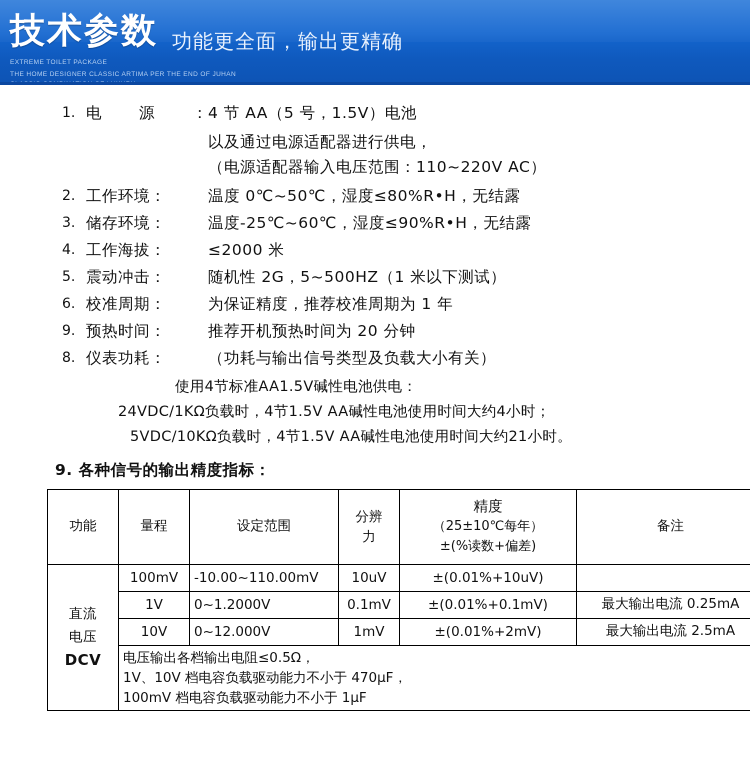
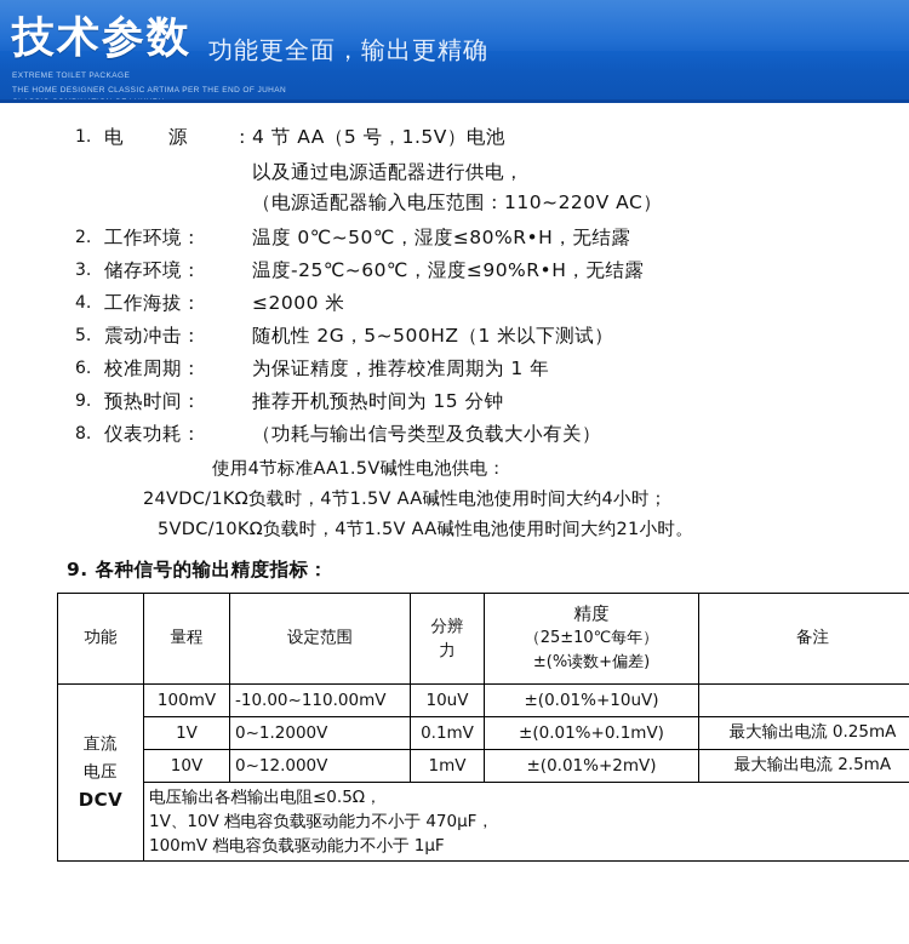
  技术参数
  功能更全面，输出更精确
  1.
  电
  源
  ：
  4 节 AA（5 号，1.5V）电池
  以及通过电源适配器进行供电，
  （电源适配器输入电压范围：110~220V AC）
  2.
  工作环境：
  温度 0℃~50℃，湿度≤80%R•H，无结露
  3.
  储存环境：
  温度-25℃~60℃，湿度≤90%R•H，无结露
  4.
  工作海拔：
  ≤2000 米
  5.
  震动冲击：
  随机性 2G，5~500HZ（1 米以下测试）
  6.
  校准周期：
  为保证精度，推荐校准周期为 1 年
  9.
  预热时间：
- 推荐开机预热时间为 20 分钟
+ 推荐开机预热时间为 15 分钟
  8.
  仪表功耗：
  （功耗与输出信号类型及负载大小有关）
  使用4节标准AA1.5V碱性电池供电：
  24VDC/1KΩ负载时，4节1.5V AA碱性电池使用时间大约4小时；
  5VDC/10KΩ负载时，4节1.5V AA碱性电池使用时间大约21小时。
  9. 各种信号的输出精度指标：
  功能	量程	设定范围	分辨 力	精度 （25±10℃每年） ±(%读数+偏差)	备注
  直流 电压 DCV	100mV	-10.00~110.00mV	10uV	±(0.01%+10uV)
  1V	0~1.2000V	0.1mV	±(0.01%+0.1mV)	最大输出电流 0.25mA
  10V	0~12.000V	1mV	±(0.01%+2mV)	最大输出电流 2.5mA
  电压输出各档输出电阻≤0.5Ω， 1V、10V 档电容负载驱动能力不小于 470μF， 100mV 档电容负载驱动能力不小于 1μF
